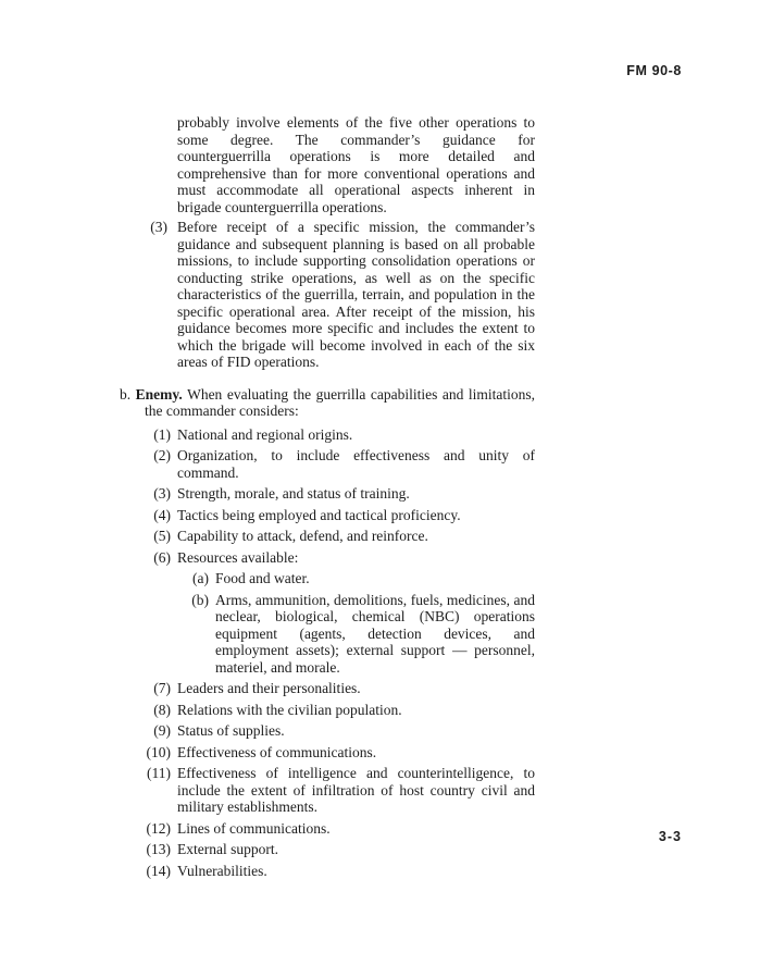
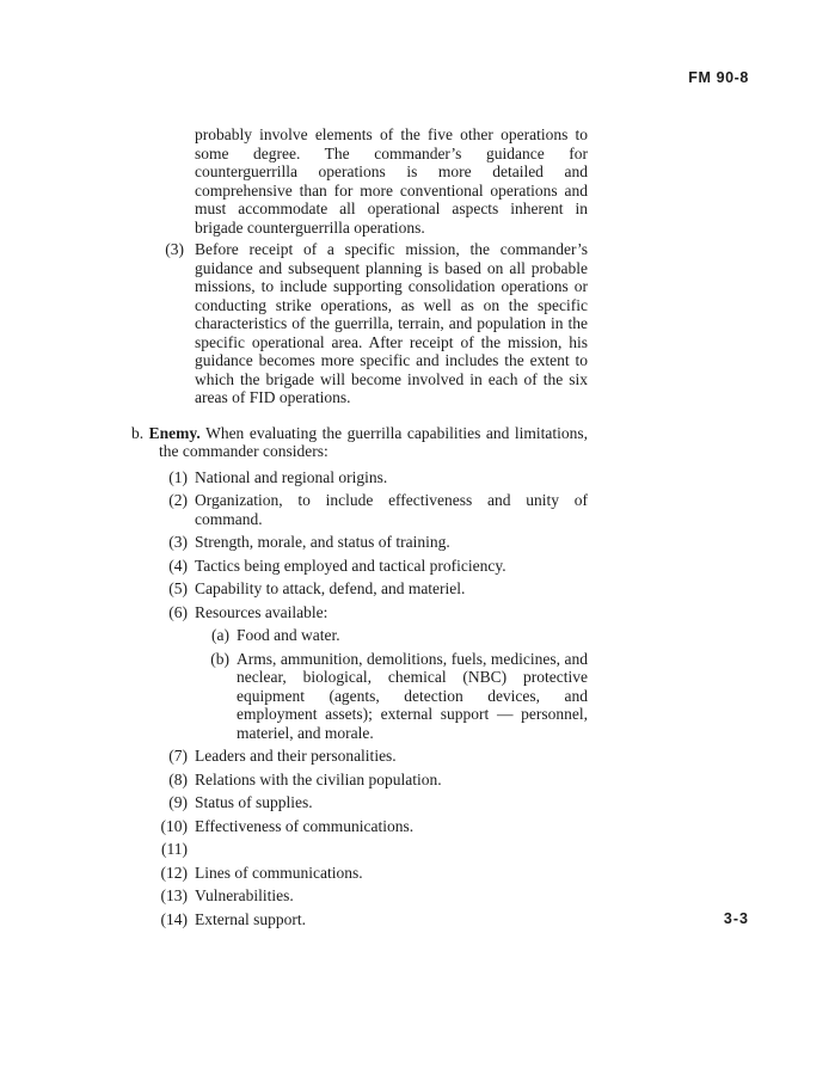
  FM 90-8
  probably involve elements of the five other operations to some degree. The commander’s guidance for counterguerrilla operations is more detailed and comprehensive than for more conventional operations and must accommodate all operational aspects inherent in brigade counterguerrilla operations.
  (3)
  Before receipt of a specific mission, the commander’s guidance and subsequent planning is based on all probable missions, to include supporting consolidation operations or conducting strike operations, as well as on the specific characteristics of the guerrilla, terrain, and population in the specific operational area. After receipt of the mission, his guidance becomes more specific and includes the extent to which the brigade will become involved in each of the six areas of FID operations.
  b. Enemy. When evaluating the guerrilla capabilities and limitations, the commander considers:
  (1)
  National and regional origins.
  (2)
  Organization, to include effectiveness and unity of command.
  (3)
  Strength, morale, and status of training.
  (4)
  Tactics being employed and tactical proficiency.
  (5)
- Capability to attack, defend, and reinforce.
+ Capability to attack, defend, and materiel.
  (6)
  Resources available:
  (a)
  Food and water.
  (b)
- Arms, ammunition, demolitions, fuels, medicines, and neclear, biological, chemical (NBC) operations equipment (agents, detection devices, and employment assets); external support — personnel, materiel, and morale.
+ Arms, ammunition, demolitions, fuels, medicines, and neclear, biological, chemical (NBC) protective equipment (agents, detection devices, and employment assets); external support — personnel, materiel, and morale.
  (7)
  Leaders and their personalities.
  (8)
  Relations with the civilian population.
  (9)
  Status of supplies.
  (10)
  Effectiveness of communications.
  (11)
- Effectiveness of intelligence and counterintelligence, to include the extent of infiltration of host country civil and military establishments.
  (12)
  Lines of communications.
  (13)
- External support.
+ Vulnerabilities.
  (14)
- Vulnerabilities.
+ External support.
  3-3
